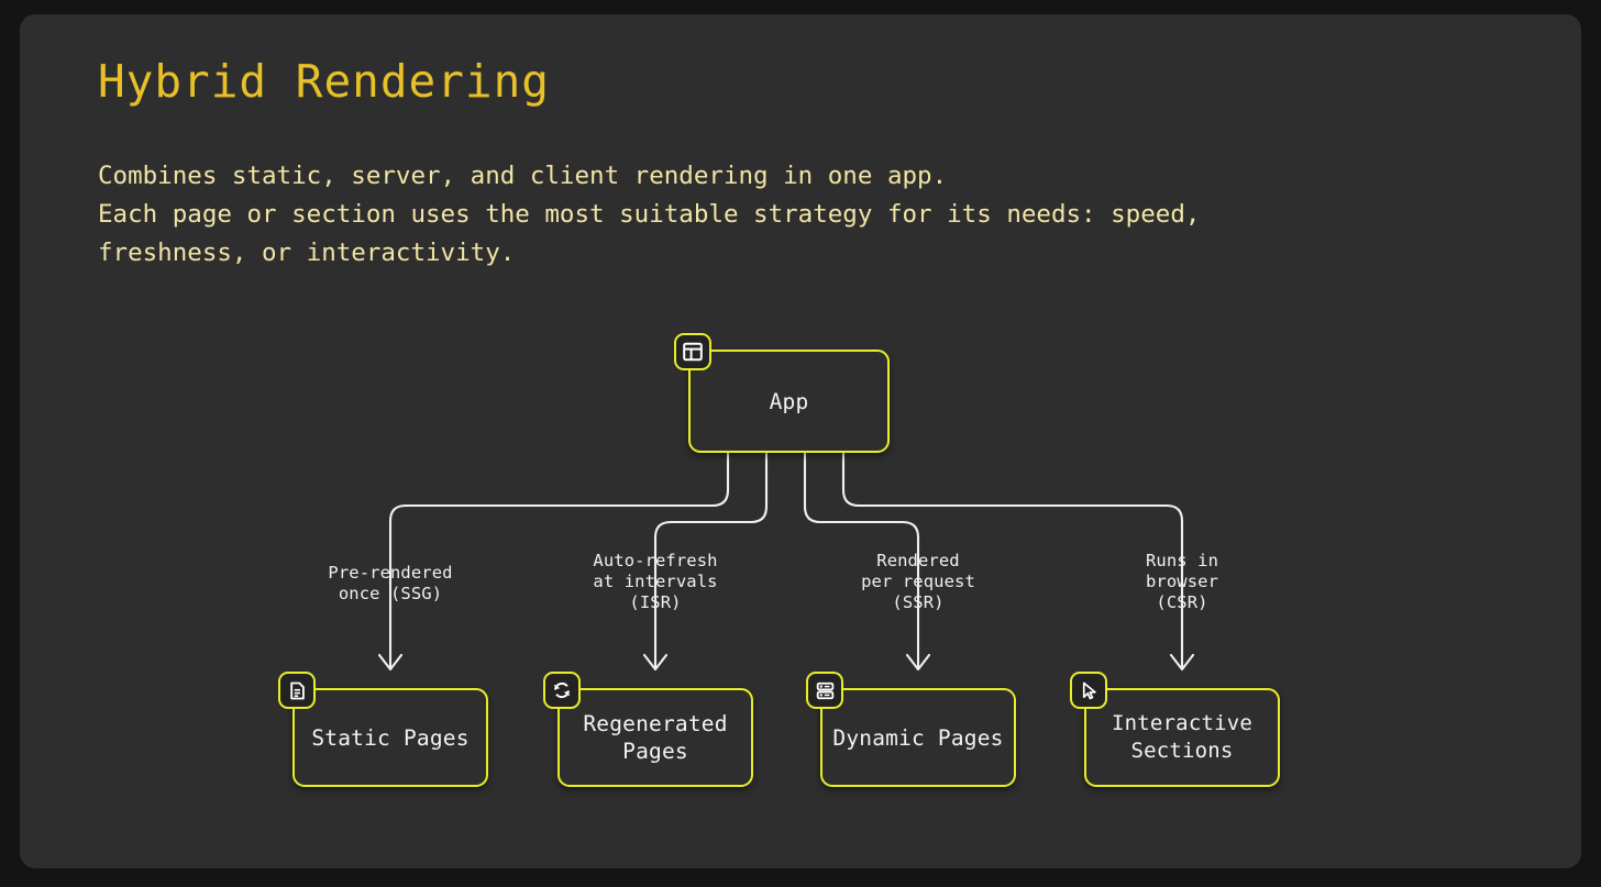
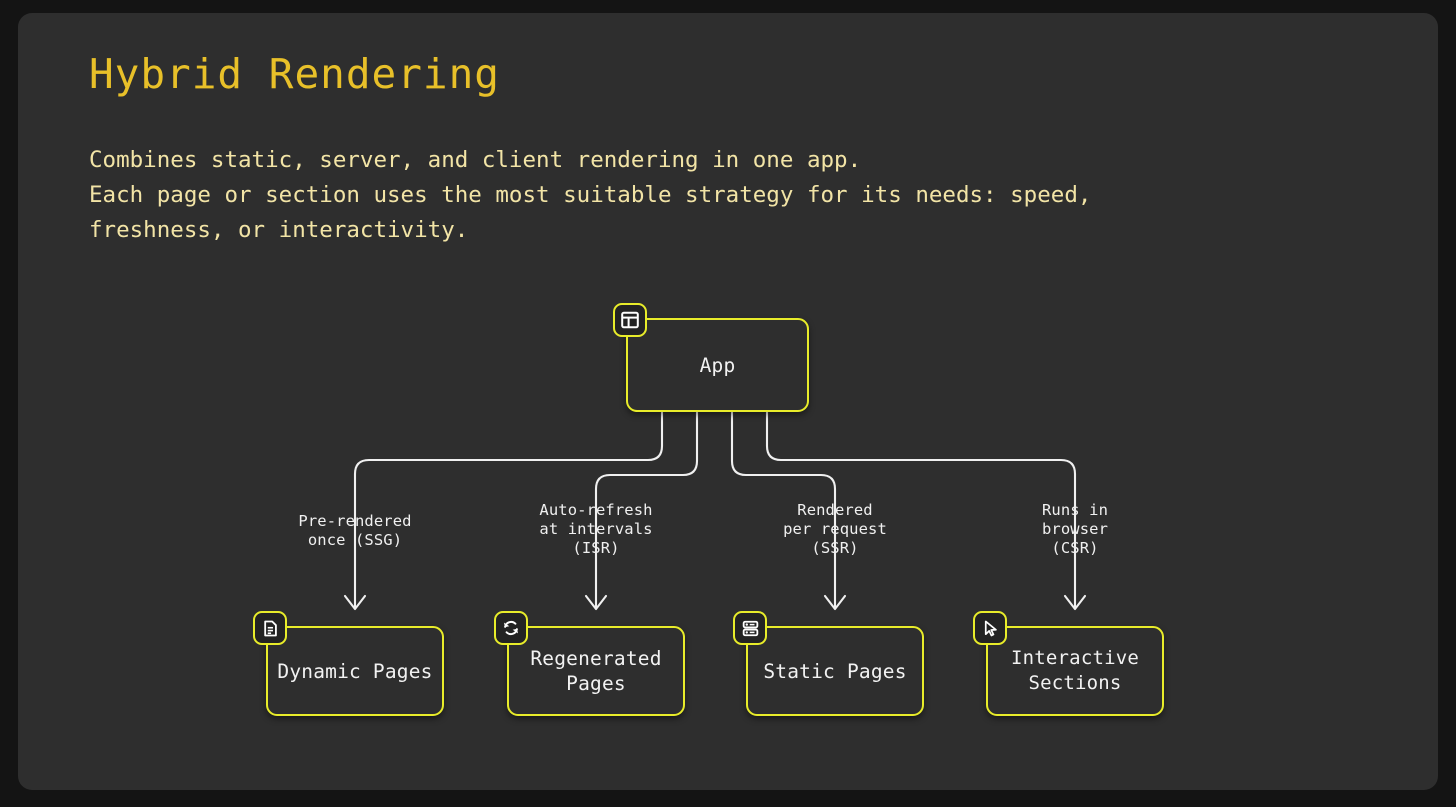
  Hybrid Rendering
  Combines static, server, and client rendering in one app.
  Each page or section uses the most suitable strategy for its needs: speed,
  freshness, or interactivity.
  App
- Static Pages
+ Dynamic Pages
  Regenerated
  Pages
- Dynamic Pages
+ Static Pages
  Interactive
  Sections
  Pre-rendered
  once (SSG)
  Auto-refresh
  at intervals
  (ISR)
  Rendered
  per request
  (SSR)
  Runs in
  browser
  (CSR)
